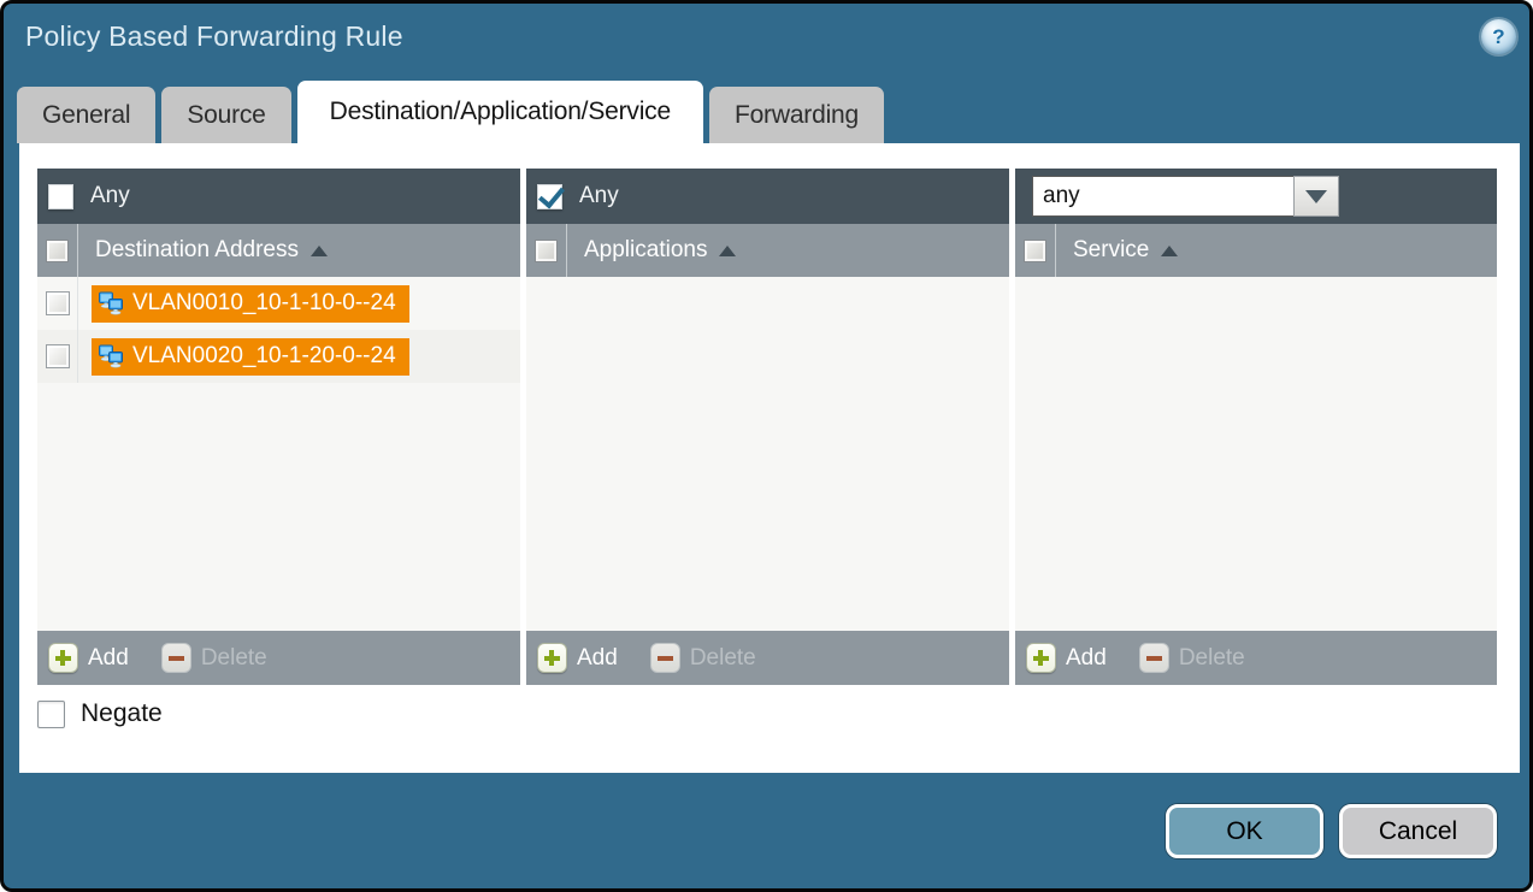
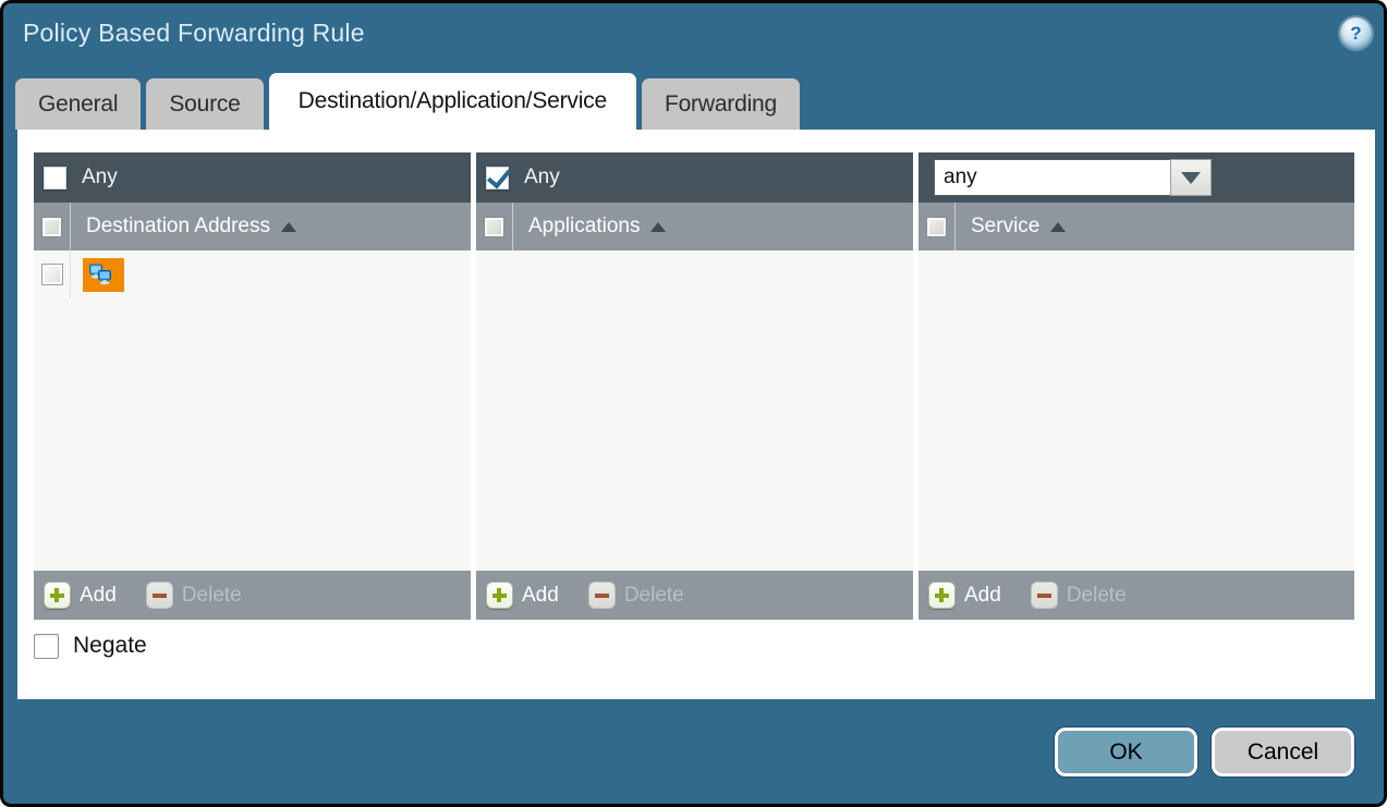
  Policy Based Forwarding Rule
  General
  Source
  Destination/Application/Service
  Forwarding
  Any
  Destination Address
- VLAN0010_10-1-10-0--24
- VLAN0020_10-1-20-0--24
  Add
  Delete
  Any
  Applications
  Add
  Delete
  any
  Service
  Add
  Delete
  Negate
  OK
  Cancel
